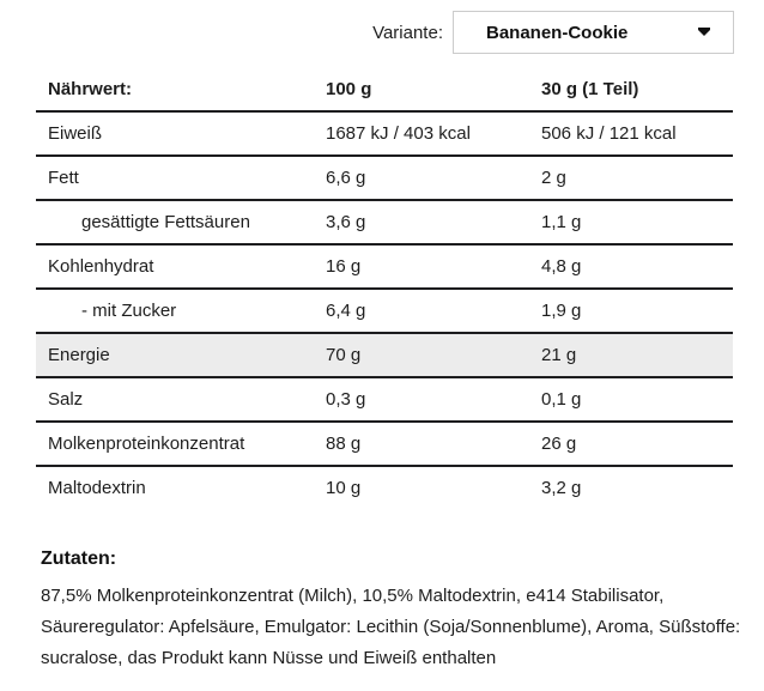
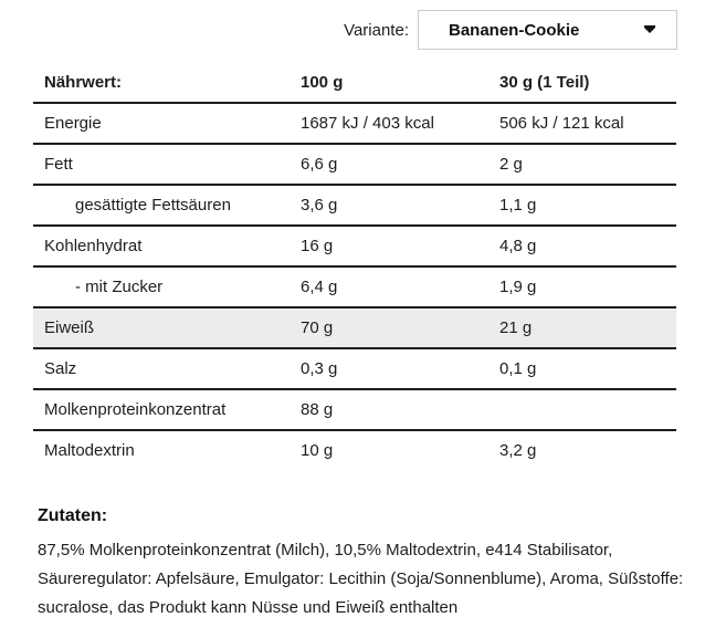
  Variante:
  Bananen-Cookie
  Nährwert:
  100 g
  30 g (1 Teil)
- Eiweiß
+ Energie
  1687 kJ / 403 kcal
  506 kJ / 121 kcal
  Fett
  6,6 g
  2 g
  gesättigte Fettsäuren
  3,6 g
  1,1 g
  Kohlenhydrat
  16 g
  4,8 g
  - mit Zucker
  6,4 g
  1,9 g
- Energie
+ Eiweiß
  70 g
  21 g
  Salz
  0,3 g
  0,1 g
  Molkenproteinkonzentrat
  88 g
- 26 g
  Maltodextrin
  10 g
  3,2 g
  Zutaten:
  87,5% Molkenproteinkonzentrat (Milch), 10,5% Maltodextrin, e414 Stabilisator,
  Säureregulator: Apfelsäure, Emulgator: Lecithin (Soja/Sonnenblume), Aroma, Süßstoffe:
  sucralose, das Produkt kann Nüsse und Eiweiß enthalten
